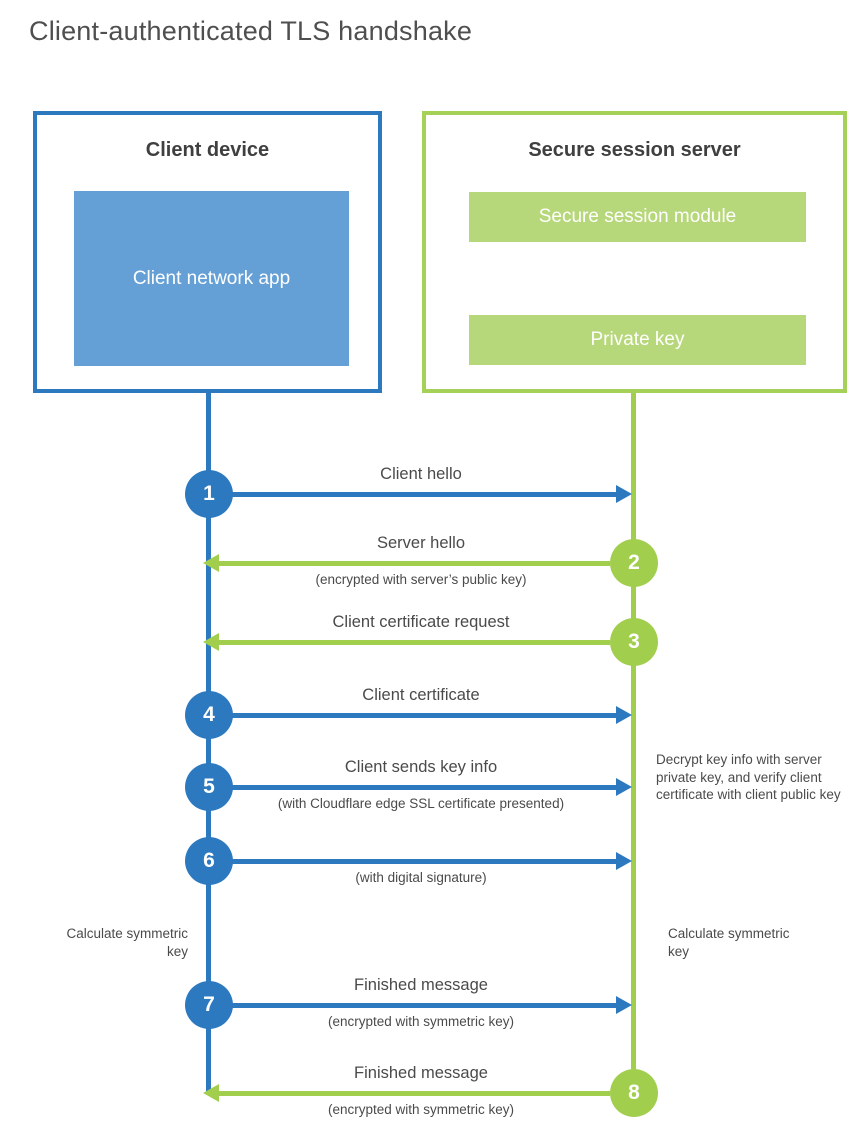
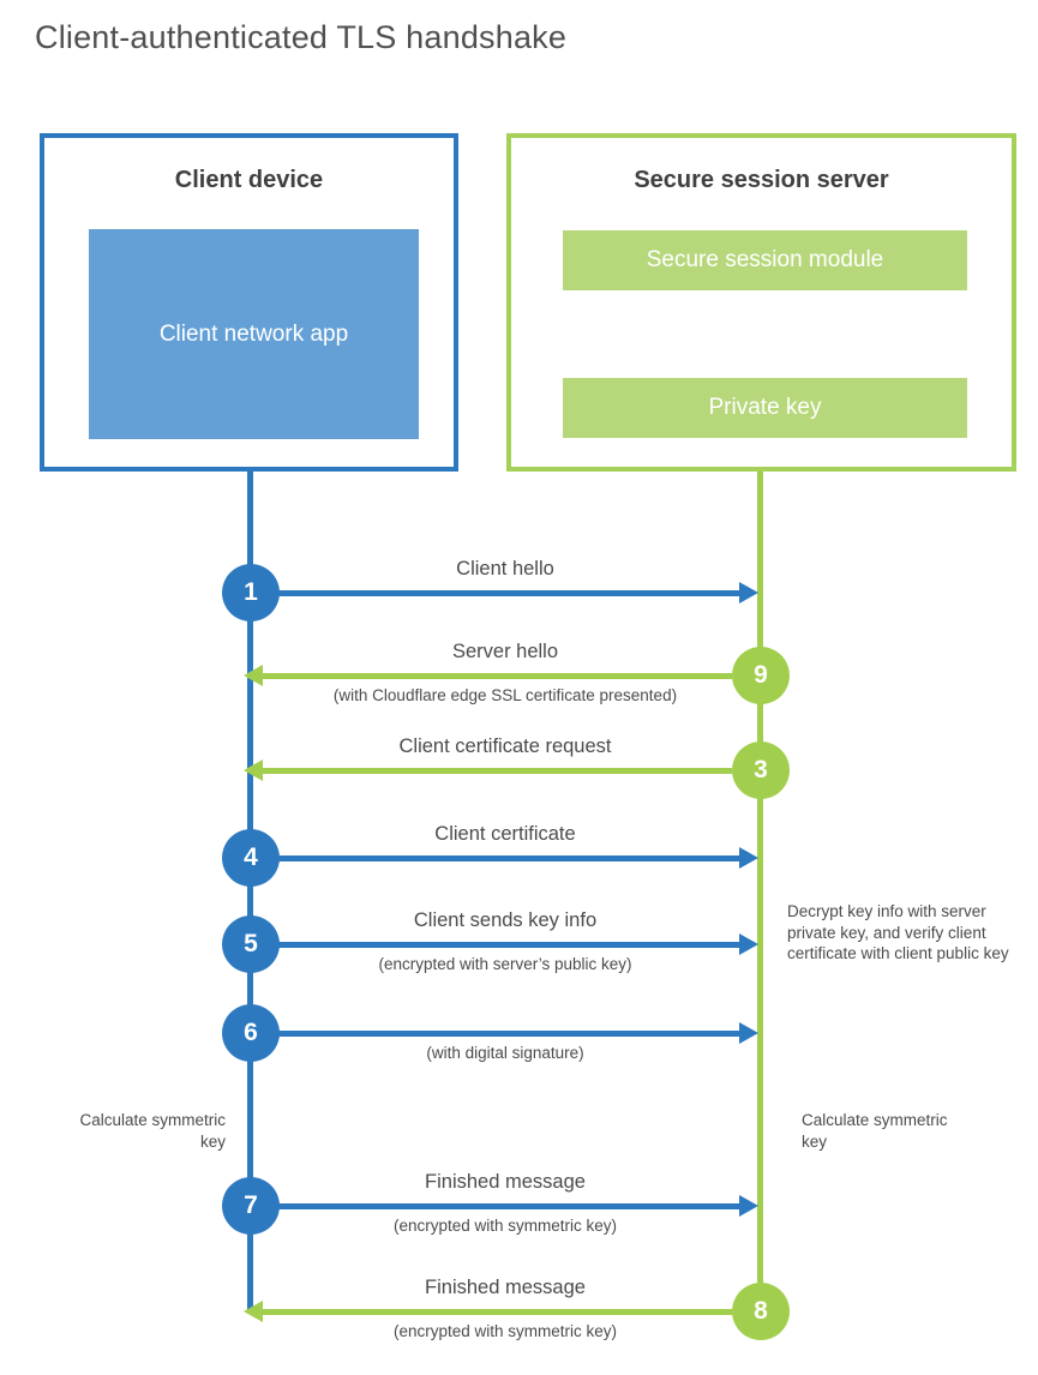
  Client-authenticated TLS handshake
  Client device
  Client network app
  Secure session server
  Secure session module
  Private key
  1
  Client hello
- 2
+ 9
  Server hello
- (encrypted with server’s public key)
+ (with Cloudflare edge SSL certificate presented)
  3
  Client certificate request
  4
  Client certificate
  5
  Client sends key info
- (with Cloudflare edge SSL certificate presented)
+ (encrypted with server’s public key)
  6
  (with digital signature)
  7
  Finished message
  (encrypted with symmetric key)
  8
  Finished message
  (encrypted with symmetric key)
  Calculate symmetric key
  Calculate symmetric key
  Decrypt key info with server private key, and verify client certificate with client public key
